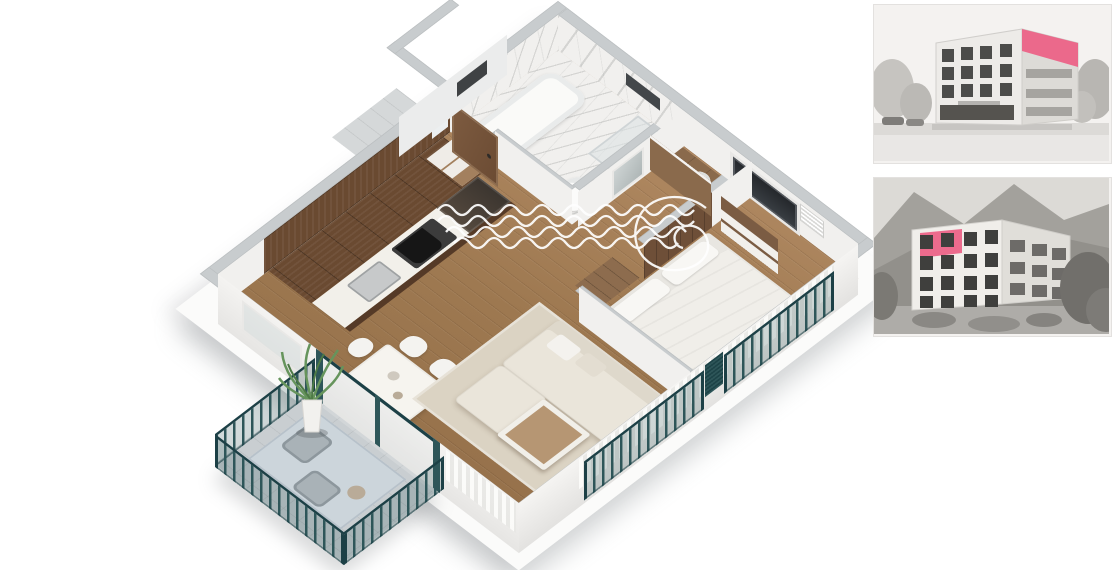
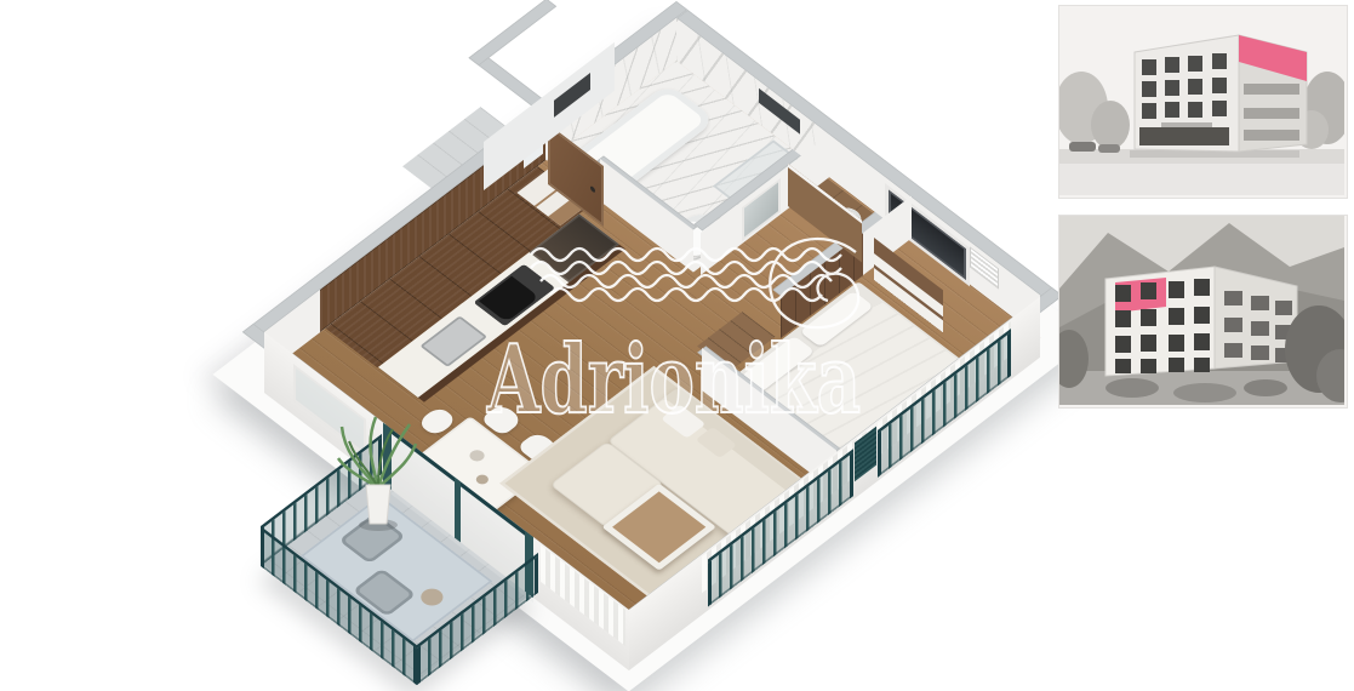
+ Adrionika
